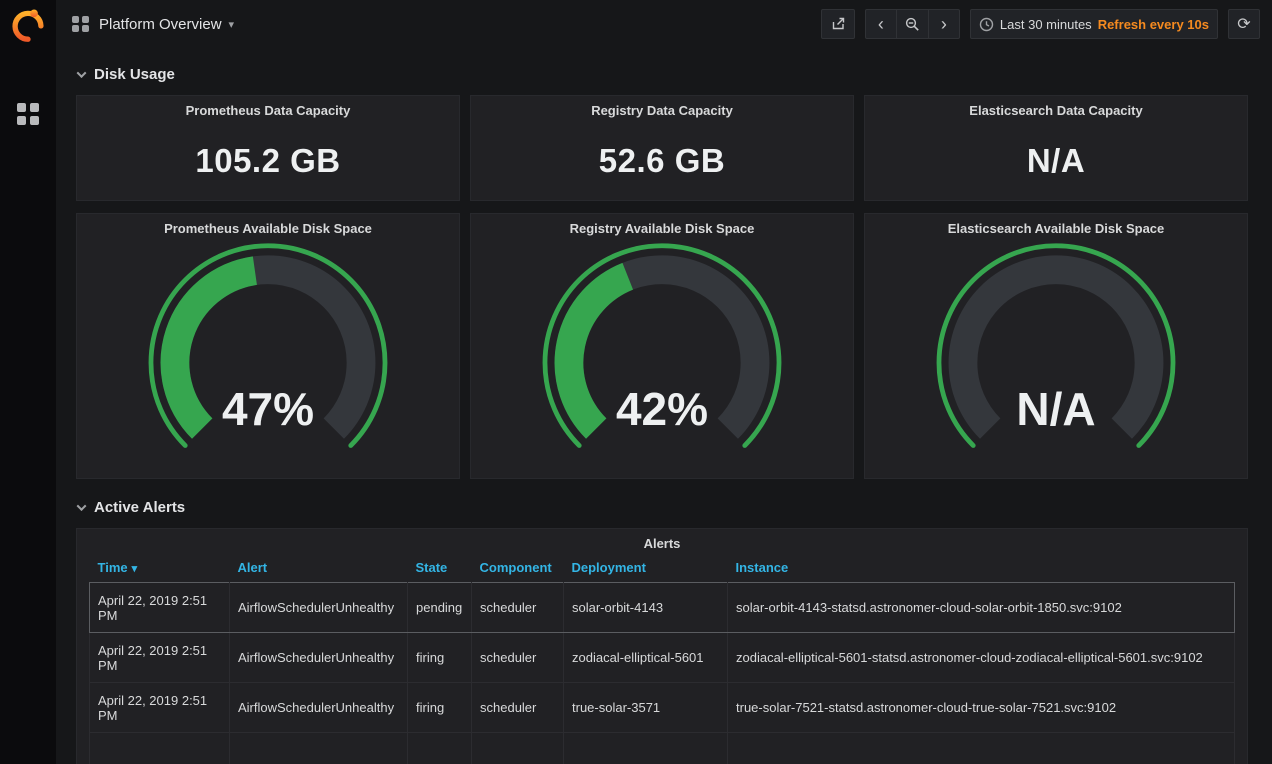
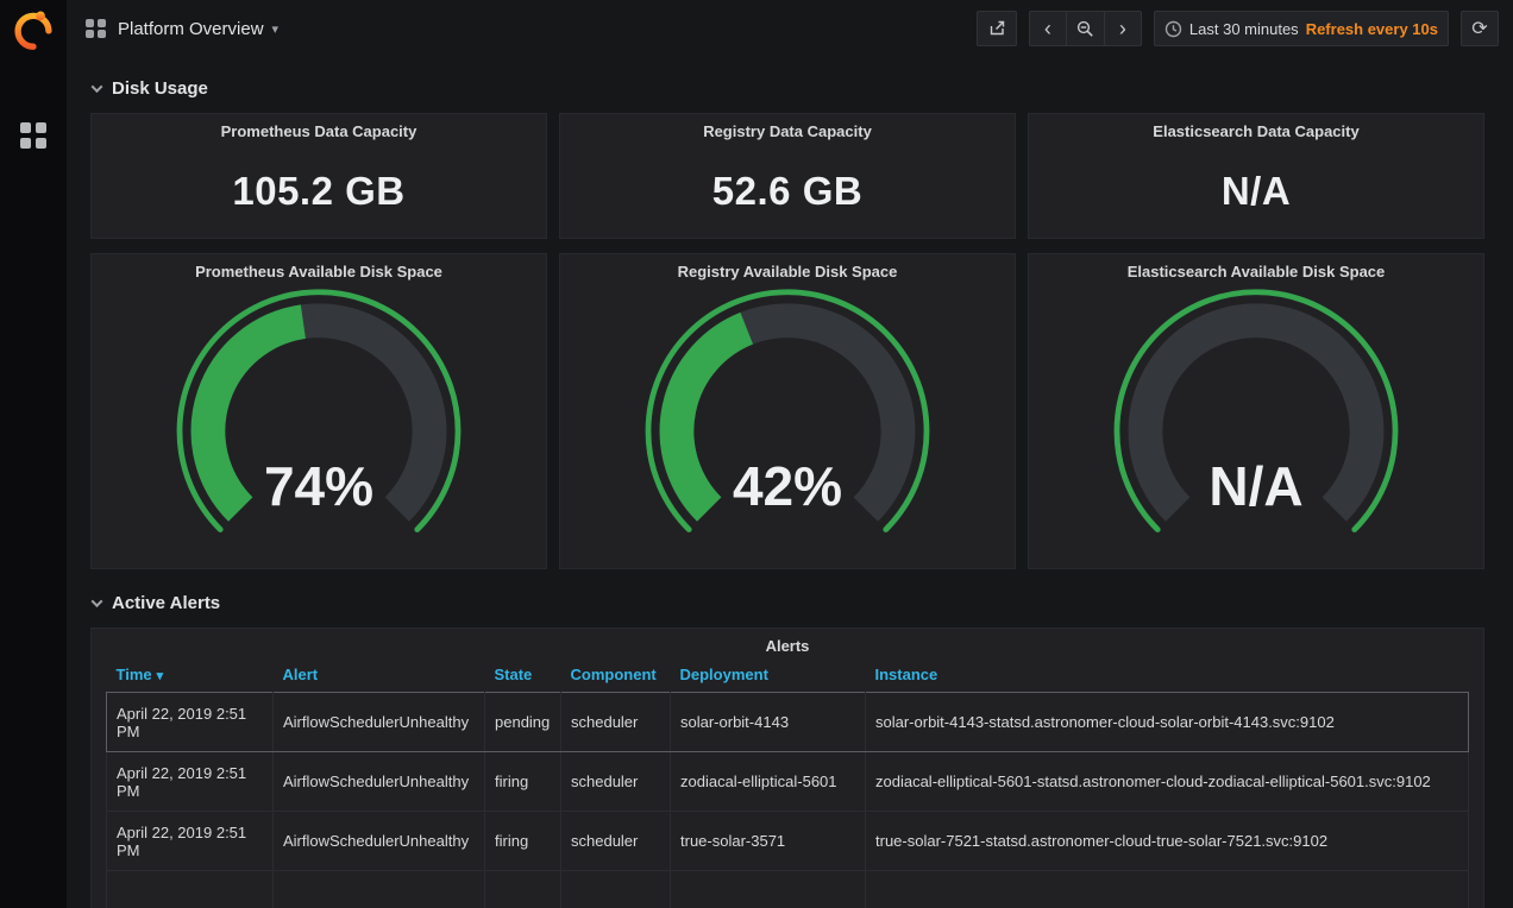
  Platform Overview
  ▾
  ‹
  ›
  Last 30 minutes
  Refresh every 10s
  ⟳
  Disk Usage
  Prometheus Data Capacity
  105.2 GB
  Registry Data Capacity
  52.6 GB
  Elasticsearch Data Capacity
  N/A
  Prometheus Available Disk Space
- 47%
+ 74%
  Registry Available Disk Space
  42%
  Elasticsearch Available Disk Space
  N/A
  Active Alerts
  Alerts
  Time ▾	Alert	State	Component	Deployment	Instance
- April 22, 2019 2:51 PM	AirflowSchedulerUnhealthy	pending	scheduler	solar-orbit-4143	solar-orbit-4143-statsd.astronomer-cloud-solar-orbit-1850.svc:9102
+ April 22, 2019 2:51 PM	AirflowSchedulerUnhealthy	pending	scheduler	solar-orbit-4143	solar-orbit-4143-statsd.astronomer-cloud-solar-orbit-4143.svc:9102
  April 22, 2019 2:51 PM	AirflowSchedulerUnhealthy	firing	scheduler	zodiacal-elliptical-5601	zodiacal-elliptical-5601-statsd.astronomer-cloud-zodiacal-elliptical-5601.svc:9102
  April 22, 2019 2:51 PM	AirflowSchedulerUnhealthy	firing	scheduler	true-solar-3571	true-solar-7521-statsd.astronomer-cloud-true-solar-7521.svc:9102
